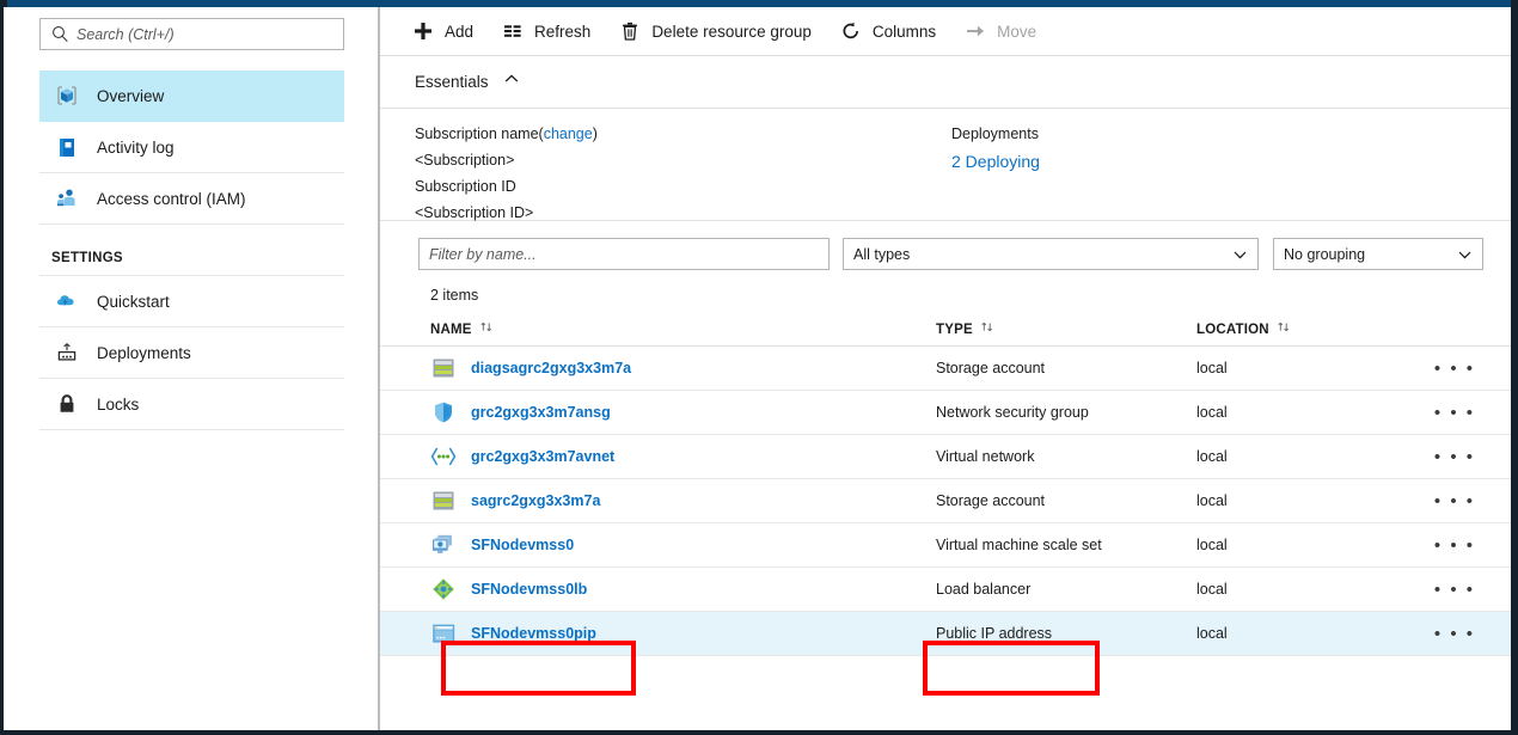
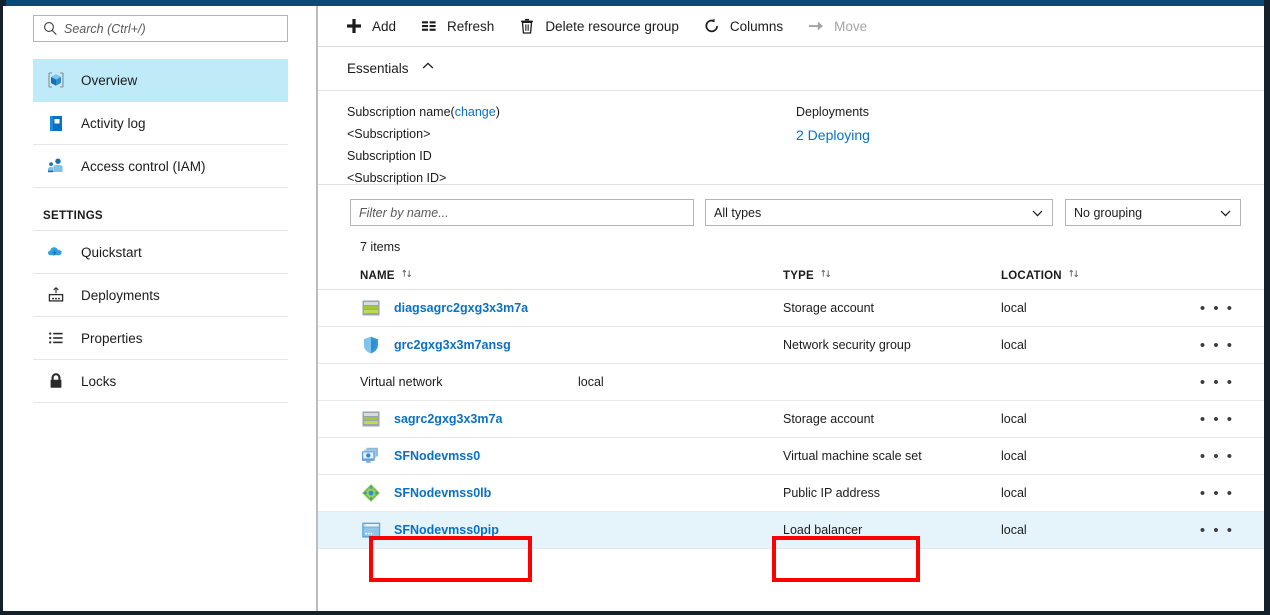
  Search (Ctrl+/)
  Overview
  Activity log
  Access control (IAM)
  SETTINGS
  Quickstart
  Deployments
+ Properties
  Locks
  Add
  Refresh
  Delete resource group
  Columns
  Move
  Essentials
  Subscription name(change)
  <Subscription>
  Subscription ID
  <Subscription ID>
  Deployments
  2 Deploying
  Filter by name...
  All types
  No grouping
- 2 items
+ 7 items
  NAME
  TYPE
  LOCATION
  diagsagrc2gxg3x3m7a
  Storage account
  local
  • • •
  grc2gxg3x3m7ansg
  Network security group
  local
  • • •
- grc2gxg3x3m7avnet
  Virtual network
  local
  • • •
  sagrc2gxg3x3m7a
  Storage account
  local
  • • •
  SFNodevmss0
  Virtual machine scale set
  local
  • • •
  SFNodevmss0lb
- Load balancer
+ Public IP address
  local
  • • •
  SFNodevmss0pip
- Public IP address
+ Load balancer
  local
  • • •
